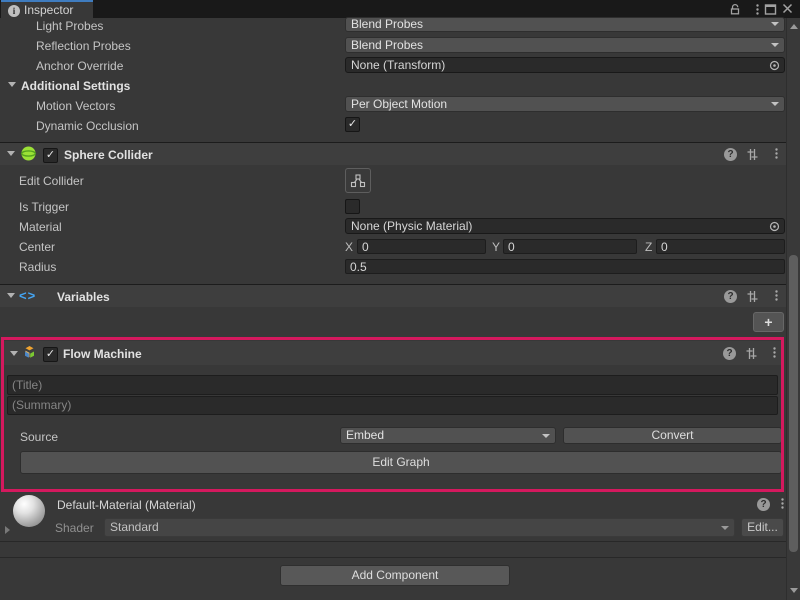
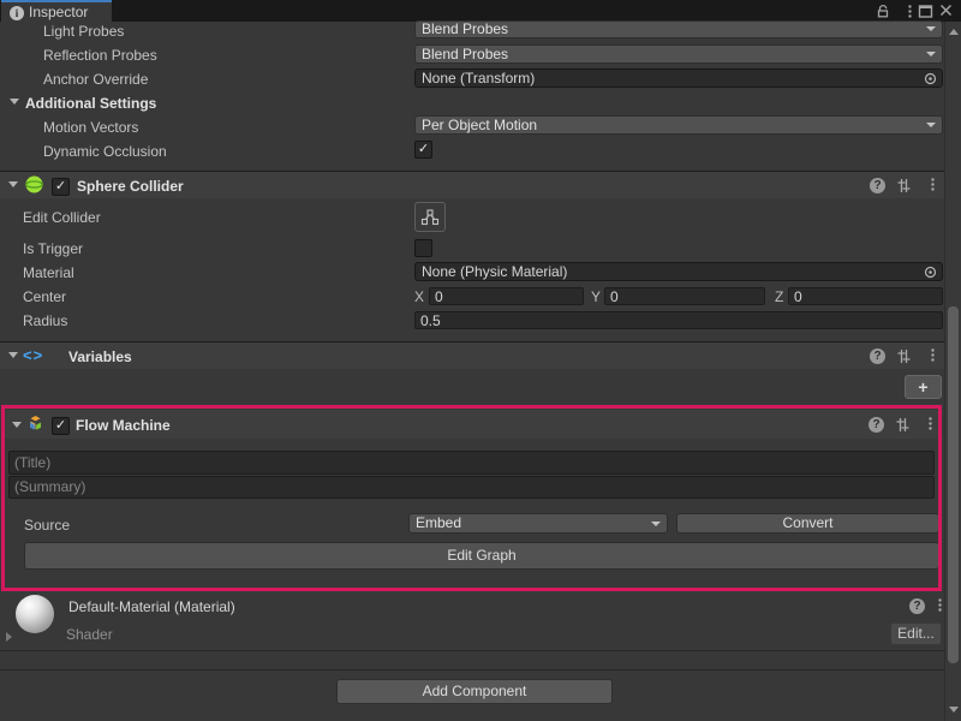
  i
  Inspector
  Light Probes
  Blend Probes
  Reflection Probes
  Blend Probes
  Anchor Override
  None (Transform)
  Additional Settings
  Motion Vectors
  Per Object Motion
  Dynamic Occlusion
  ✓
  ✓
  Sphere Collider
  ?
  Edit Collider
  Is Trigger
  Material
  None (Physic Material)
  Center
  X
  0
  Y
  0
  Z
  0
  Radius
  0.5
  <>
  Variables
  ?
  +
  ✓
  Flow Machine
  ?
  (Title)
  (Summary)
  Source
  Embed
  Convert
  Edit Graph
  Default-Material (Material)
  ?
  Shader
- Standard
  Edit...
  Add Component
